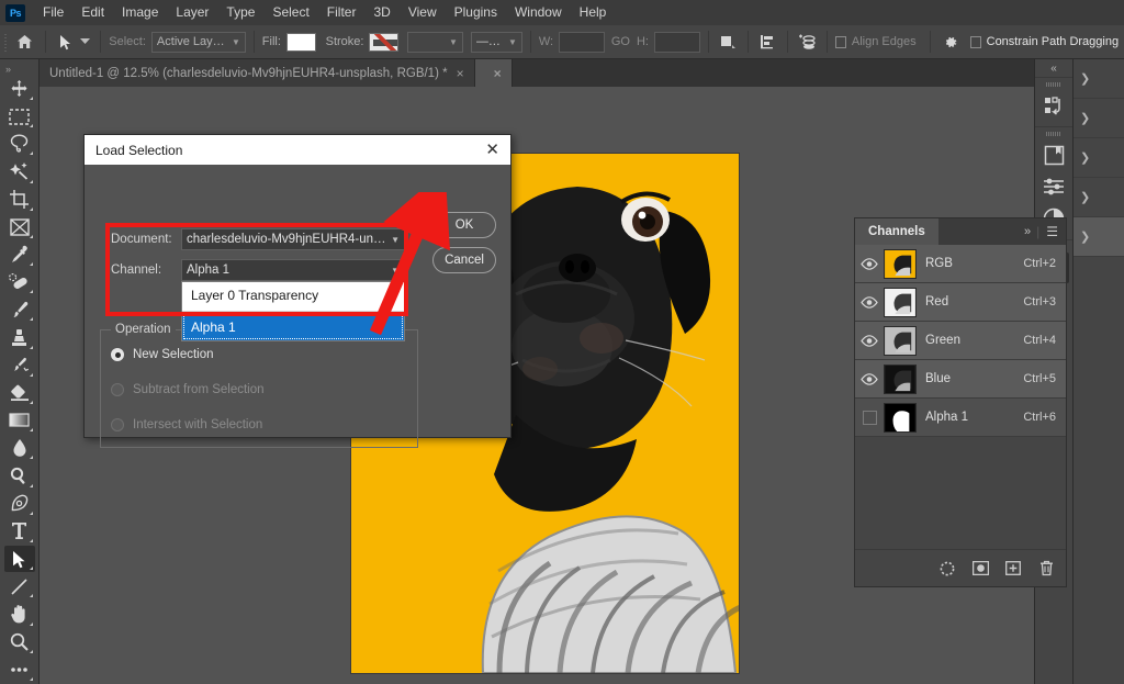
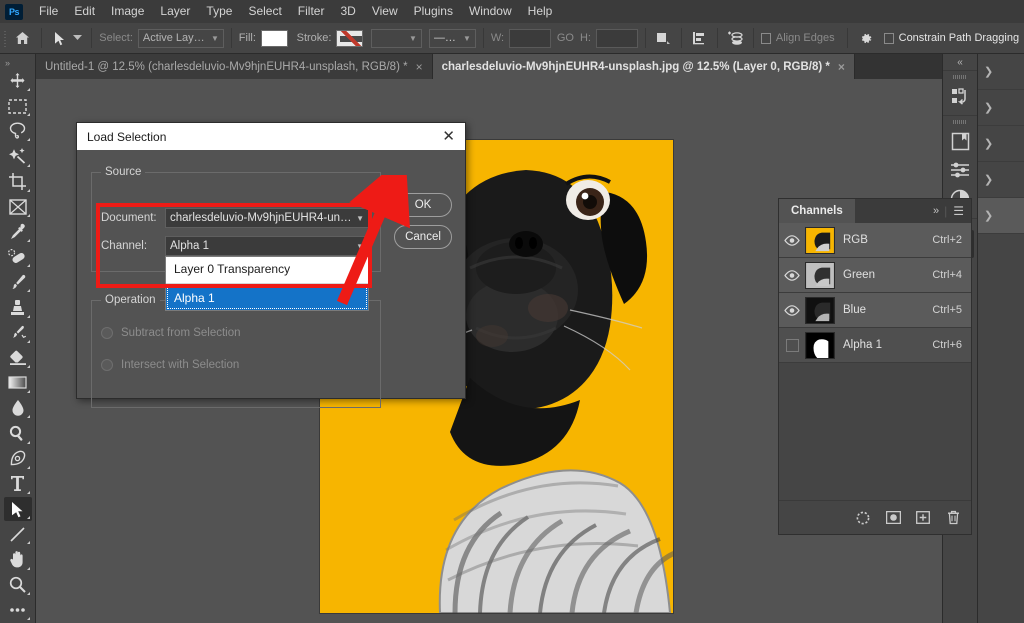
  Ps
  File
  Edit
  Image
  Layer
  Type
  Select
  Filter
  3D
  View
  Plugins
  Window
  Help
  Select:
  Active Layers
  ▼
  Fill:
  Stroke:
  ▼
  ▼
  W:
  GO
  H:
  Align Edges
  Constrain Path Dragging
- Untitled-1 @ 12.5% (charlesdeluvio-Mv9hjnEUHR4-unsplash, RGB/1) *
+ Untitled-1 @ 12.5% (charlesdeluvio-Mv9hjnEUHR4-unsplash, RGB/8) *
  ×
+ charlesdeluvio-Mv9hjnEUHR4-unsplash.jpg @ 12.5% (Layer 0, RGB/8) *
  ×
  »
  «
  ❯
  ❯
  ❯
  ❯
  ❯
  Channels
  »
  ☰
  RGB
  Ctrl+2
- Red
- Ctrl+3
  Green
  Ctrl+4
  Blue
  Ctrl+5
  Alpha 1
  Ctrl+6
  Load Selection
  ✕
+ Source
  Document:
  charlesdeluvio-Mv9hjnEUHR4-unsp
  ▼
  Channel:
  Alpha 1
  ▼
  Layer 0 Transparency
  Alpha 1
  Operation
- New Selection
  Subtract from Selection
  Intersect with Selection
  OK
  Cancel
